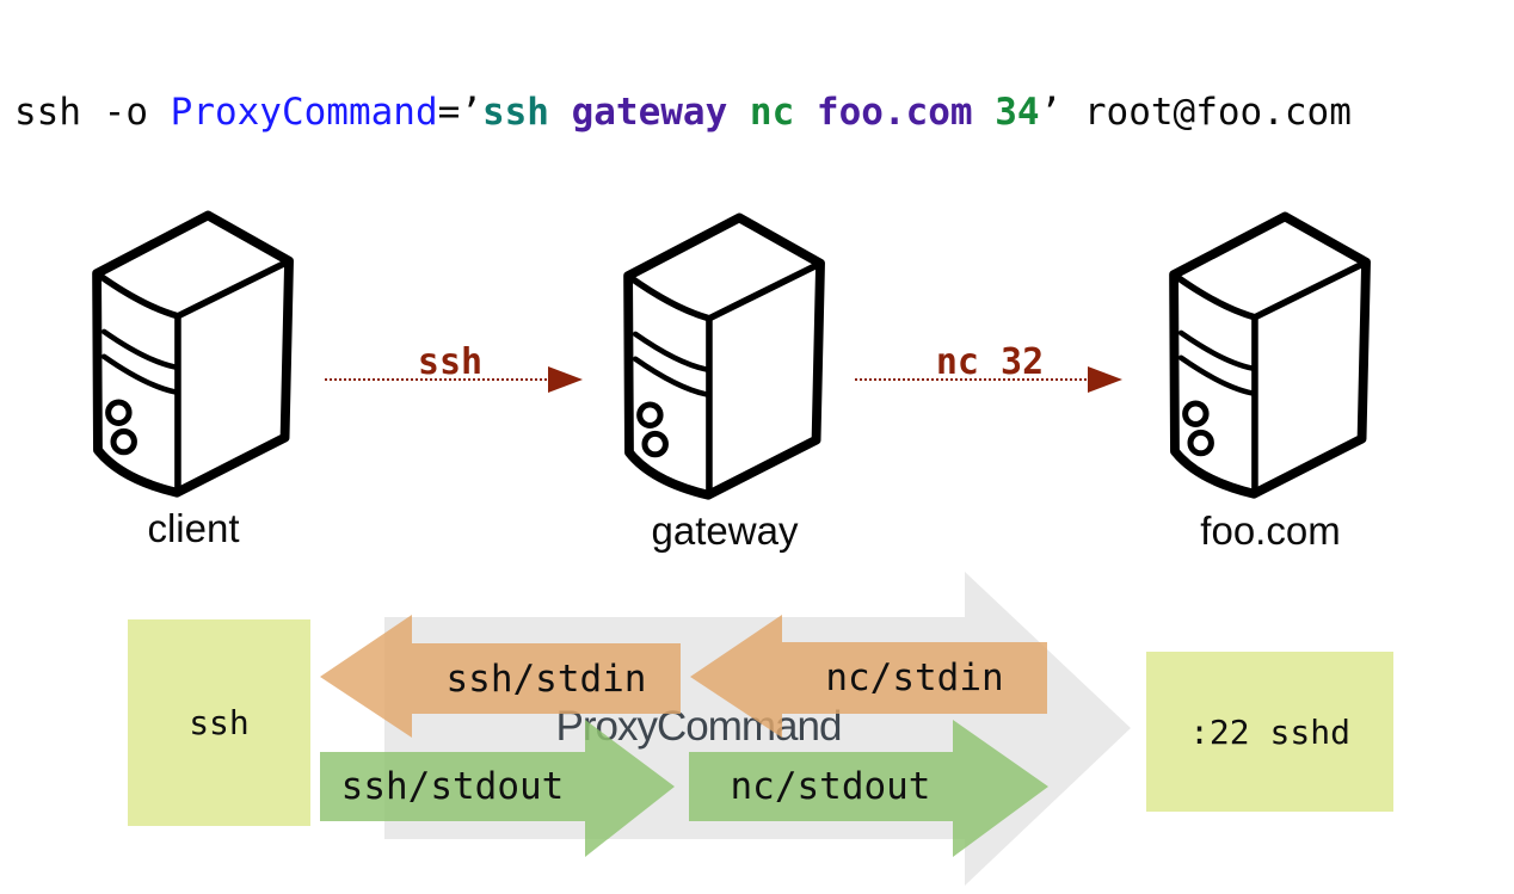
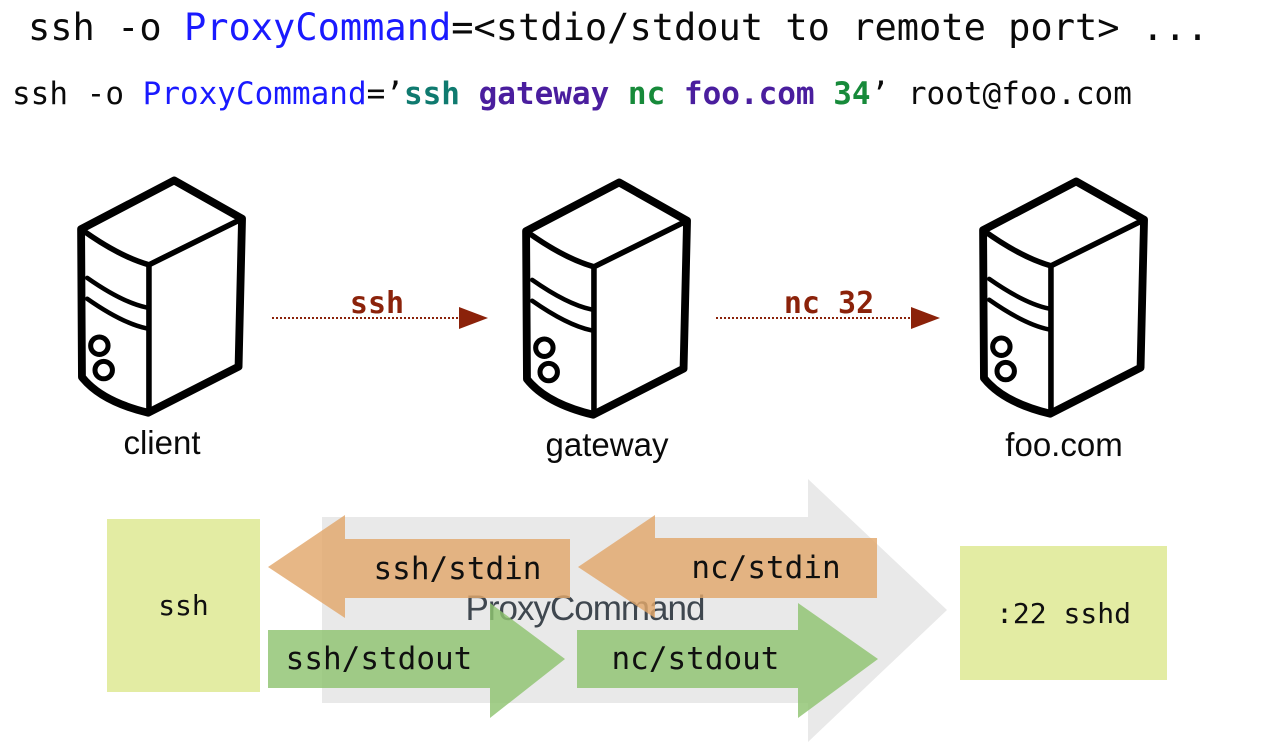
+ ssh -o ProxyCommand=<stdio/stdout to remote port> ...
  ssh -o ProxyCommand=’ssh gateway nc foo.com 34’ root@foo.com
  client
  gateway
  foo.com
  ssh
  nc 32
  ProxyCommand
  ssh/stdin
  nc/stdin
  ssh/stdout
  nc/stdout
  ssh
  :22 sshd
